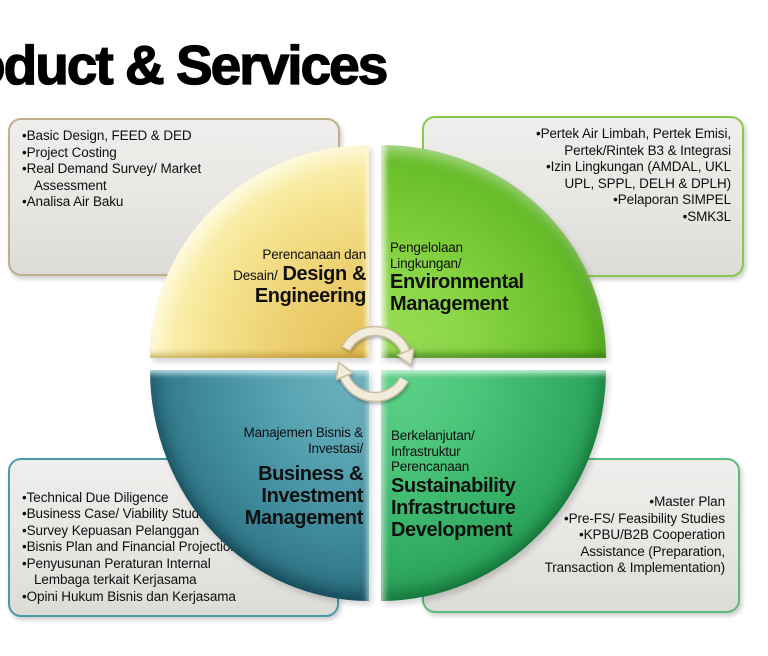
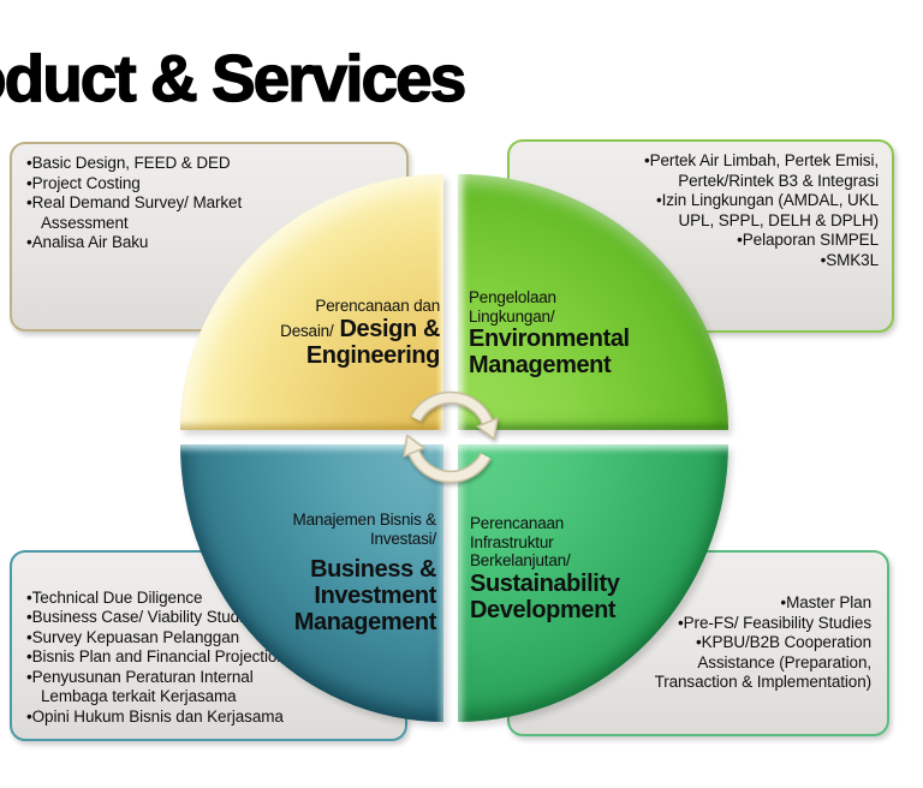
  duct & Services
  Basic Design, FEED & DED
  Project Costing
  Real Demand Survey/ Market
  Assessment
  Analisa Air Baku
  Pertek Air Limbah, Pertek Emisi,
  Pertek/Rintek B3 & Integrasi
  Izin Lingkungan (AMDAL, UKL
  UPL, SPPL, DELH & DPLH)
  Pelaporan SIMPEL
  SMK3L
  Technical Due Diligence
  Business Case/ Viability Stud
  Survey Kepuasan Pelanggan
  Bisnis Plan and Financial Projectio
  Penyusunan Peraturan Internal
  Lembaga terkait Kerjasama
  Opini Hukum Bisnis dan Kerjasama
  Master Plan
  Pre-FS/ Feasibility Studies
  KPBU/B2B Cooperation
  Assistance (Preparation,
  Transaction & Implementation)
  Perencanaan dan
  Desain/ Design &
  Engineering
  Pengelolaan
  Lingkungan/
  Environmental
  Management
  Manajemen Bisnis &
  Investasi/
  Business &
  Investment
  Management
- Berkelanjutan/
+ Perencanaan
  Infrastruktur
- Perencanaan
+ Berkelanjutan/
  Sustainability
- Infrastructure
  Development
